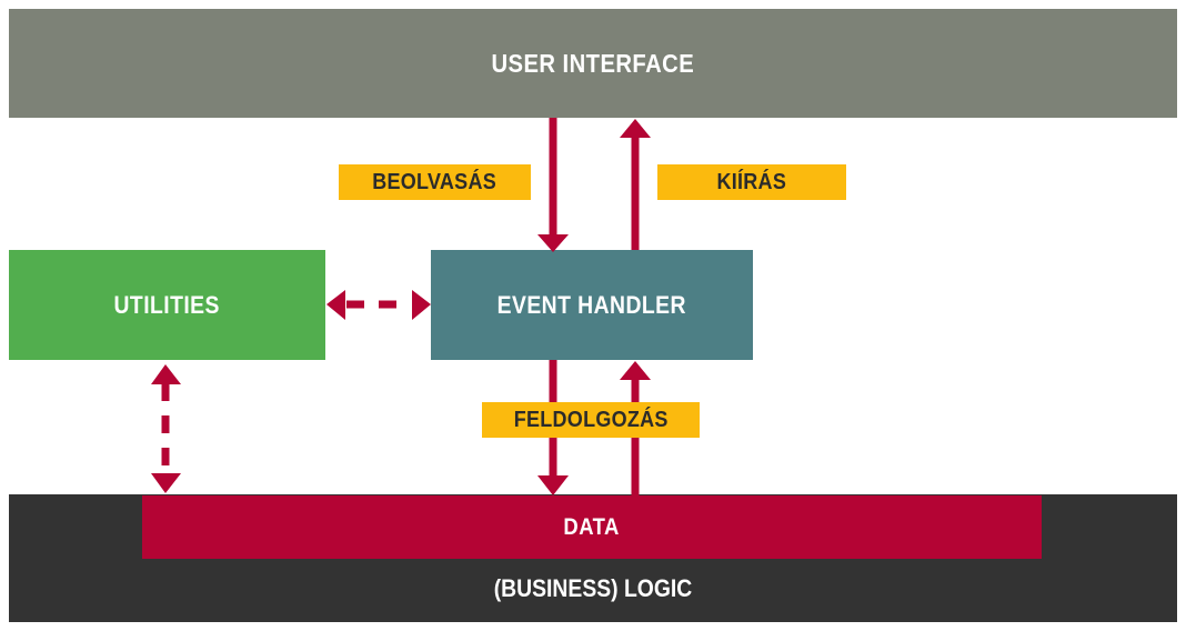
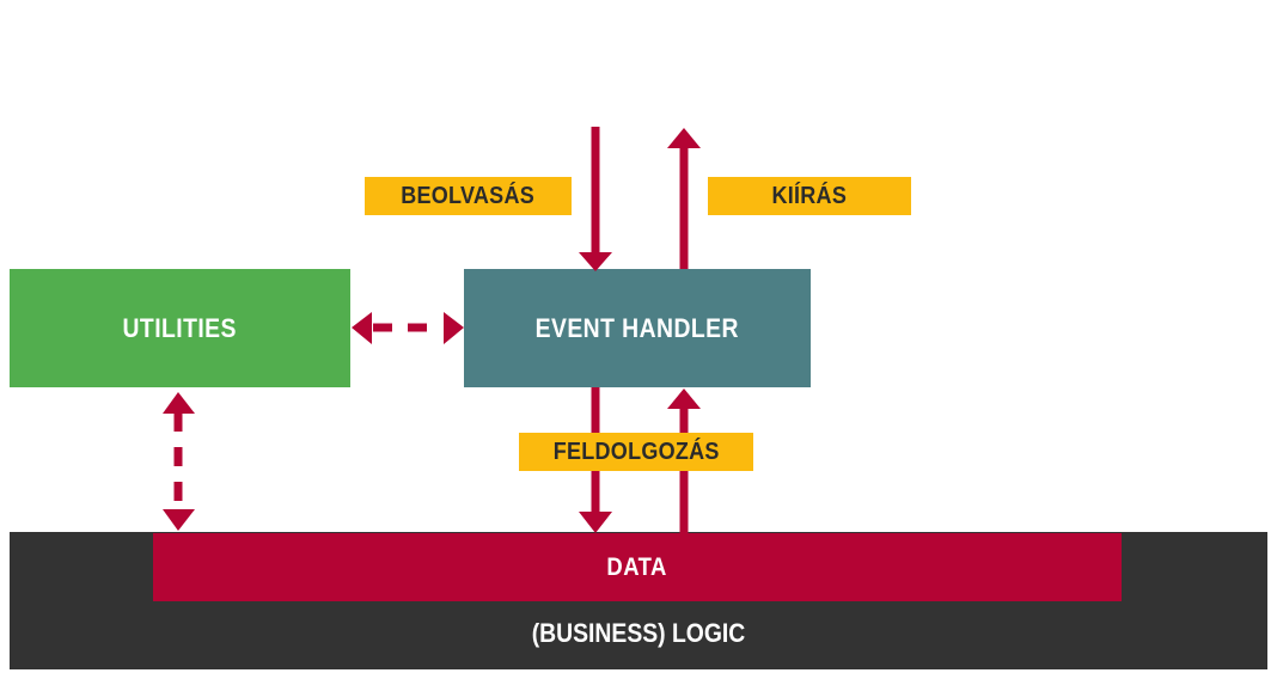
- USER INTERFACE
  UTILITIES
  EVENT HANDLER
  (BUSINESS) LOGIC
  DATA
  BEOLVASÁS
  KIÍRÁS
  FELDOLGOZÁS
